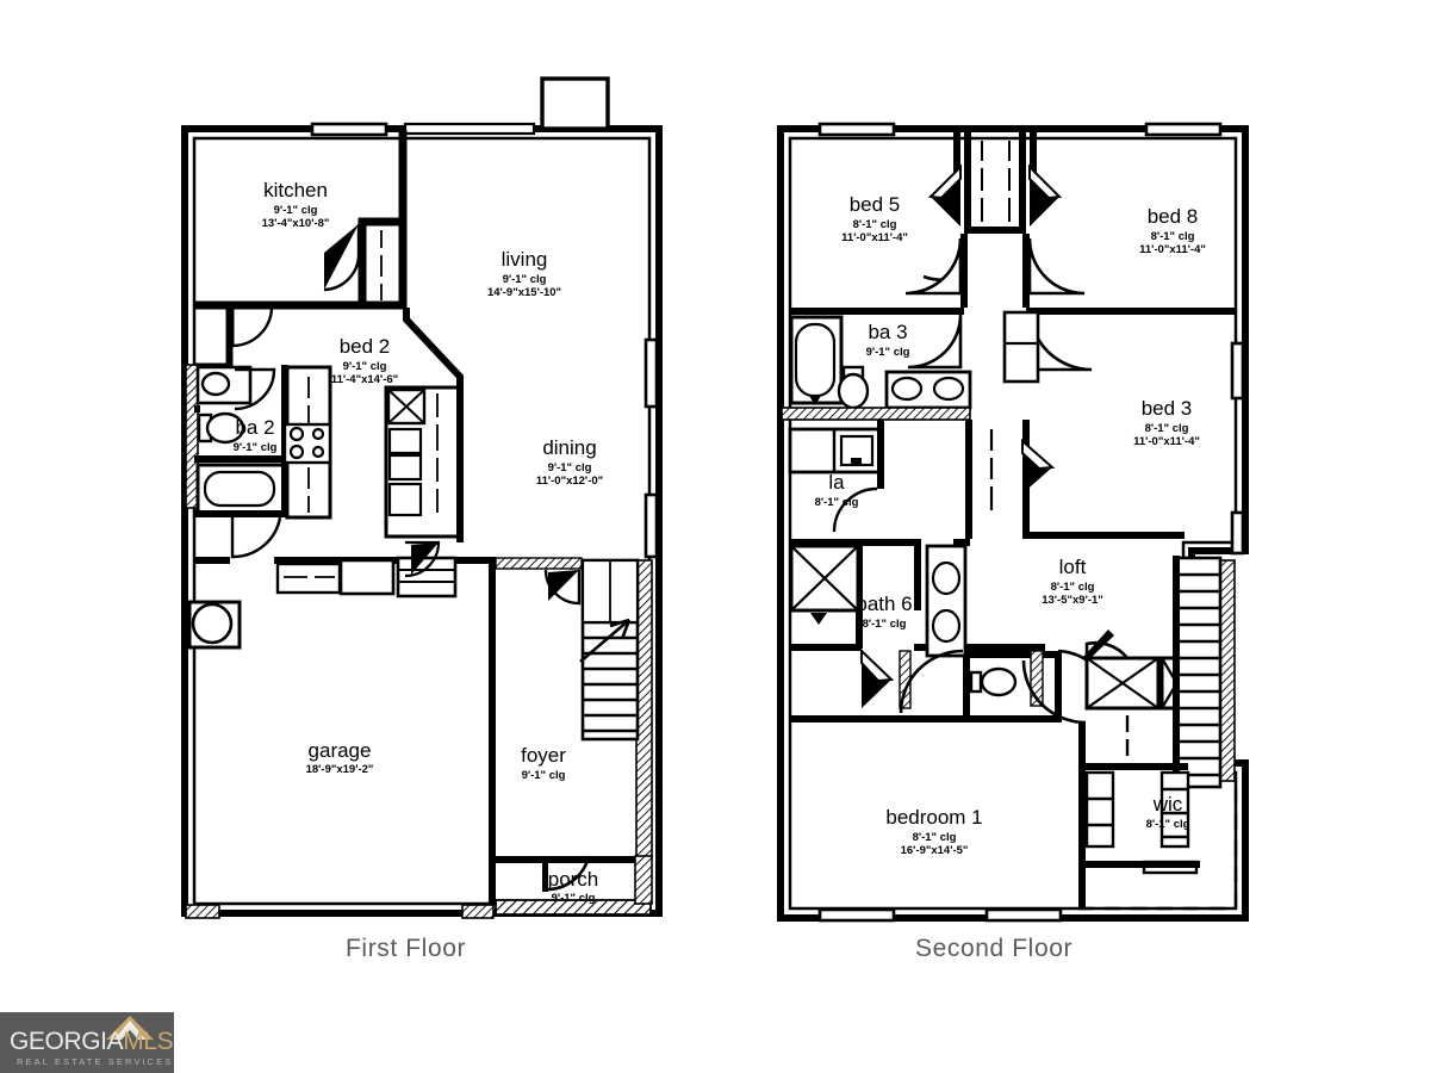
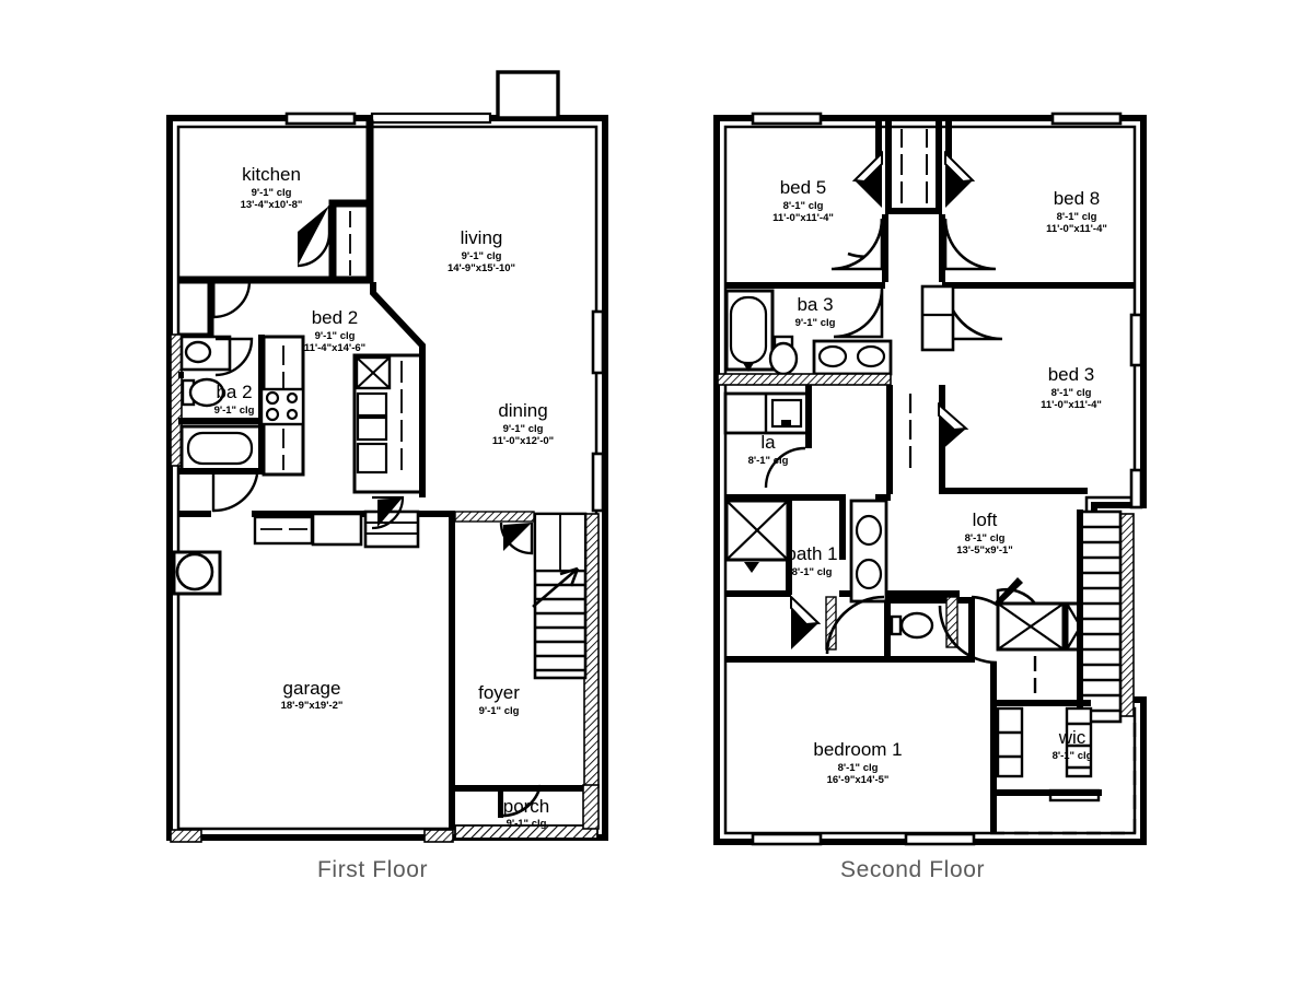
  kitchen
  9'-1" clg
  13'-4"x10'-8"
  living
  9'-1" clg
  14'-9"x15'-10"
  bed 2
  9'-1" clg
  11'-4"x14'-6"
  ba 2
  9'-1" clg
  dining
  9'-1" clg
  11'-0"x12'-0"
  garage
  18'-9"x19'-2"
  foyer
  9'-1" clg
  porch
  9'-1" clg
  bed 5
  8'-1" clg
  11'-0"x11'-4"
  bed 8
  8'-1" clg
  11'-0"x11'-4"
  ba 3
  9'-1" clg
  bed 3
  8'-1" clg
  11'-0"x11'-4"
  la
  8'-1" clg
  loft
  8'-1" clg
  13'-5"x9'-1"
- bath 6
+ bath 1
  8'-1" clg
  bedroom 1
  8'-1" clg
  16'-9"x14'-5"
  wic
  8'-1" clg
  First Floor
  Second Floor
- GEORGIAMLS
- REAL ESTATE SERVICES
